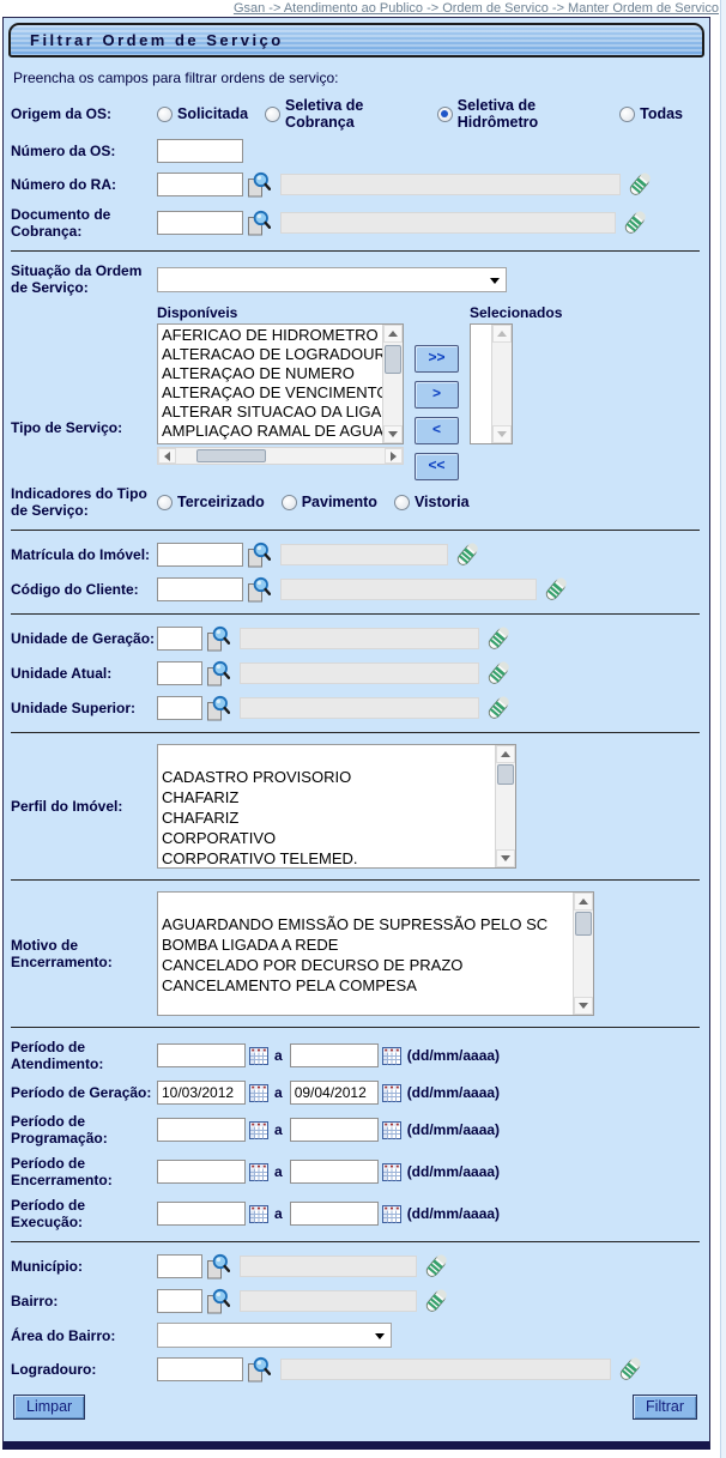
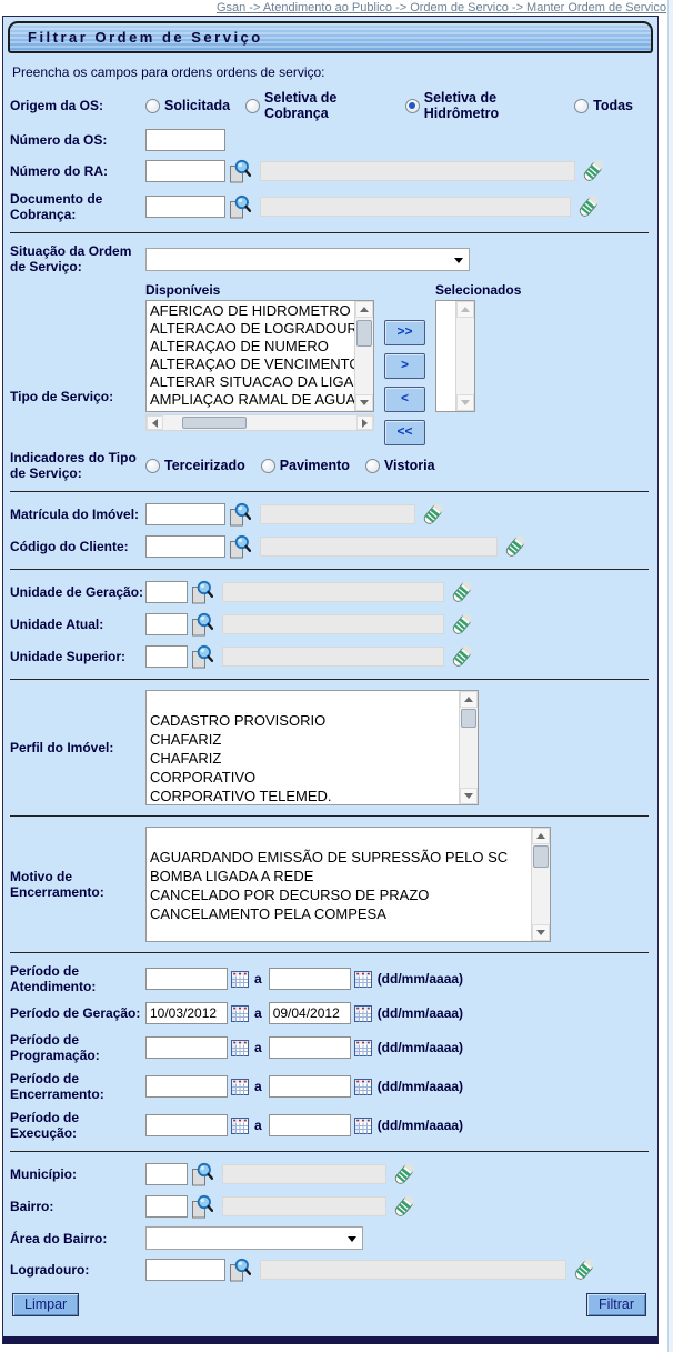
  Gsan -> Atendimento ao Publico -> Ordem de Servico -> Manter Ordem de Servico
  Filtrar Ordem de Serviço
- Preencha os campos para filtrar ordens de serviço:
+ Preencha os campos para ordens ordens de serviço:
  Origem da OS:
  Solicitada
  Seletiva de Cobrança
  Seletiva de Hidrômetro
  Todas
  Número da OS:
  Número do RA:
  Documento de Cobrança:
  Situação da Ordem de Serviço:
  Tipo de Serviço:
  Disponíveis
  AFERICAO DE HIDROMETRO
  ALTERACAO DE LOGRADOUR
  ALTERAÇAO DE NUMERO
  ALTERAÇAO DE VENCIMENT
  ALTERAR SITUACAO DA LIGA
  AMPLIAÇAO RAMAL DE AGUA
  >>
  >
  <
  <<
  Selecionados
  Indicadores do Tipo de Serviço:
  Terceirizado
  Pavimento
  Vistoria
  Matrícula do Imóvel:
  Código do Cliente:
  Unidade de Geração:
  Unidade Atual:
  Unidade Superior:
  Perfil do Imóvel:
  CADASTRO PROVISORIO
  CHAFARIZ
  CHAFARIZ
  CORPORATIVO
  CORPORATIVO TELEMED.
  Motivo de Encerramento:
  AGUARDANDO EMISSÃO DE SUPRESSÃO PELO SC
  BOMBA LIGADA A REDE
  CANCELADO POR DECURSO DE PRAZO
  CANCELAMENTO PELA COMPESA
  Período de Atendimento:
  a
  (dd/mm/aaaa)
  Período de Geração:
  10/03/2012
  a
  09/04/2012
  (dd/mm/aaaa)
  Período de Programação:
  a
  (dd/mm/aaaa)
  Período de Encerramento:
  a
  (dd/mm/aaaa)
  Período de Execução:
  a
  (dd/mm/aaaa)
  Município:
  Bairro:
  Área do Bairro:
  Logradouro:
  Limpar
  Filtrar
